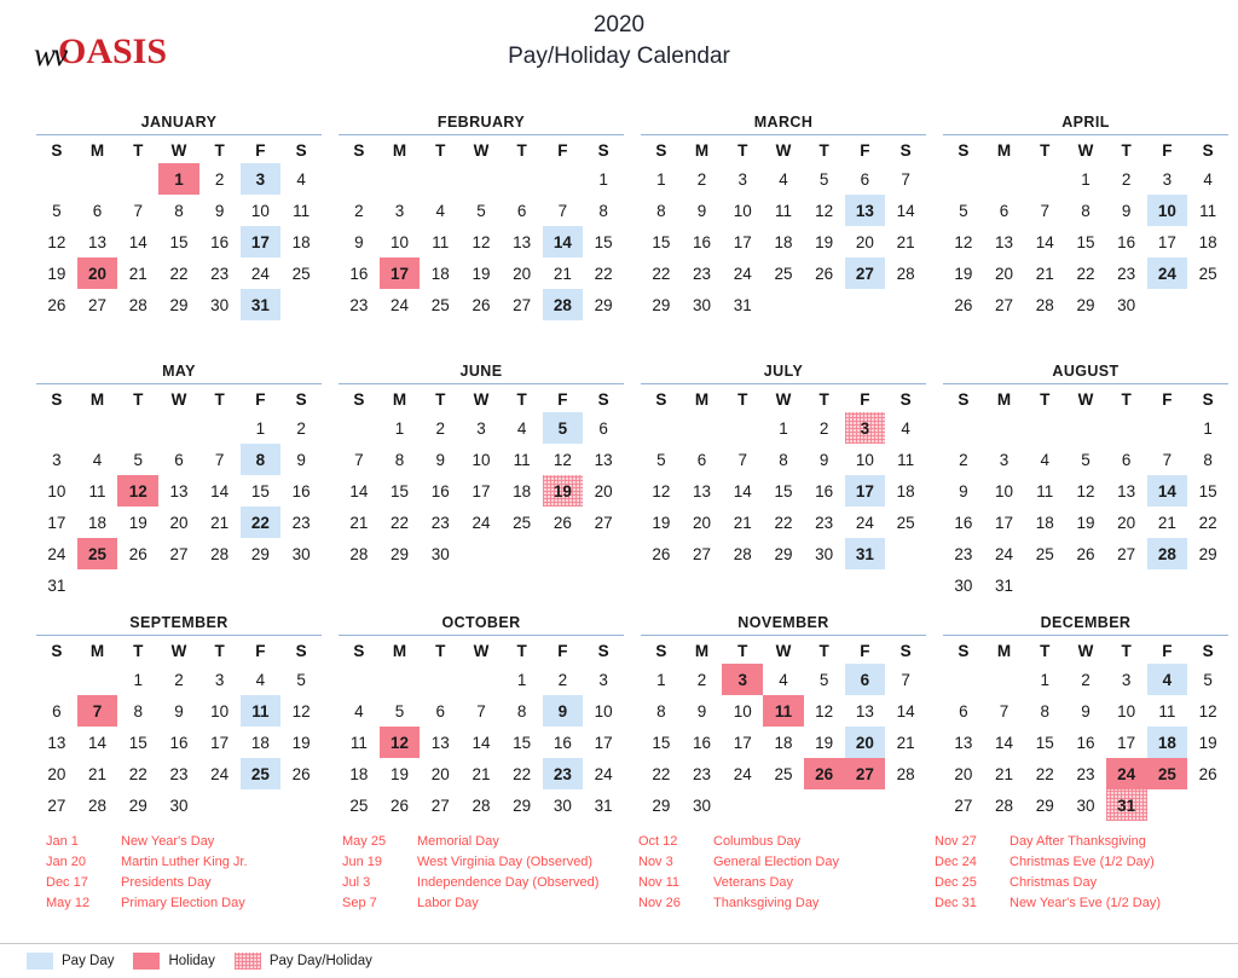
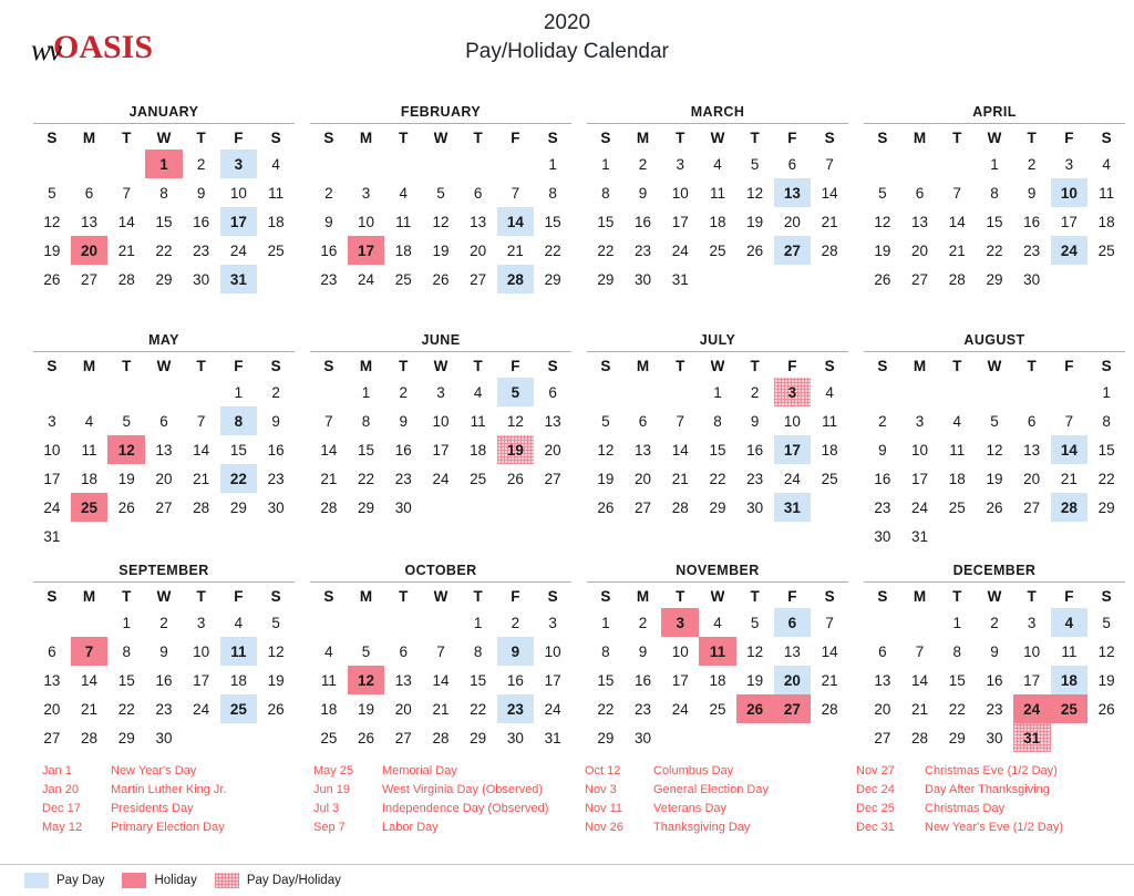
  wvOASIS
  2020
  Pay/Holiday Calendar
  JANUARY
  S	M	T	W	T	F	S
  			1	2	3	4
  5	6	7	8	9	10	11
  12	13	14	15	16	17	18
  19	20	21	22	23	24	25
  26	27	28	29	30	31
  FEBRUARY
  S	M	T	W	T	F	S
  						1
  2	3	4	5	6	7	8
  9	10	11	12	13	14	15
  16	17	18	19	20	21	22
  23	24	25	26	27	28	29
  MARCH
  S	M	T	W	T	F	S
  1	2	3	4	5	6	7
  8	9	10	11	12	13	14
  15	16	17	18	19	20	21
  22	23	24	25	26	27	28
  29	30	31
  APRIL
  S	M	T	W	T	F	S
  			1	2	3	4
  5	6	7	8	9	10	11
  12	13	14	15	16	17	18
  19	20	21	22	23	24	25
  26	27	28	29	30
  MAY
  S	M	T	W	T	F	S
  					1	2
  3	4	5	6	7	8	9
  10	11	12	13	14	15	16
  17	18	19	20	21	22	23
  24	25	26	27	28	29	30
  31
  JUNE
  S	M	T	W	T	F	S
  	1	2	3	4	5	6
  7	8	9	10	11	12	13
  14	15	16	17	18	19	20
  21	22	23	24	25	26	27
  28	29	30
  JULY
  S	M	T	W	T	F	S
  			1	2	3	4
  5	6	7	8	9	10	11
  12	13	14	15	16	17	18
  19	20	21	22	23	24	25
  26	27	28	29	30	31
  AUGUST
  S	M	T	W	T	F	S
  						1
  2	3	4	5	6	7	8
  9	10	11	12	13	14	15
  16	17	18	19	20	21	22
  23	24	25	26	27	28	29
  30	31
  SEPTEMBER
  S	M	T	W	T	F	S
  		1	2	3	4	5
  6	7	8	9	10	11	12
  13	14	15	16	17	18	19
  20	21	22	23	24	25	26
  27	28	29	30
  OCTOBER
  S	M	T	W	T	F	S
  				1	2	3
  4	5	6	7	8	9	10
  11	12	13	14	15	16	17
  18	19	20	21	22	23	24
  25	26	27	28	29	30	31
  NOVEMBER
  S	M	T	W	T	F	S
  1	2	3	4	5	6	7
  8	9	10	11	12	13	14
  15	16	17	18	19	20	21
  22	23	24	25	26	27	28
  29	30
  DECEMBER
  S	M	T	W	T	F	S
  		1	2	3	4	5
  6	7	8	9	10	11	12
  13	14	15	16	17	18	19
  20	21	22	23	24	25	26
  27	28	29	30	31
  Jan 1
  New Year's Day
  Jan 20
  Martin Luther King Jr.
  Dec 17
  Presidents Day
  May 12
  Primary Election Day
  May 25
  Memorial Day
  Jun 19
  West Virginia Day (Observed)
  Jul 3
  Independence Day (Observed)
  Sep 7
  Labor Day
  Oct 12
  Columbus Day
  Nov 3
  General Election Day
  Nov 11
  Veterans Day
  Nov 26
  Thanksgiving Day
  Nov 27
- Day After Thanksgiving
+ Christmas Eve (1/2 Day)
  Dec 24
- Christmas Eve (1/2 Day)
+ Day After Thanksgiving
  Dec 25
  Christmas Day
  Dec 31
  New Year's Eve (1/2 Day)
  Pay Day
  Holiday
  Pay Day/Holiday
